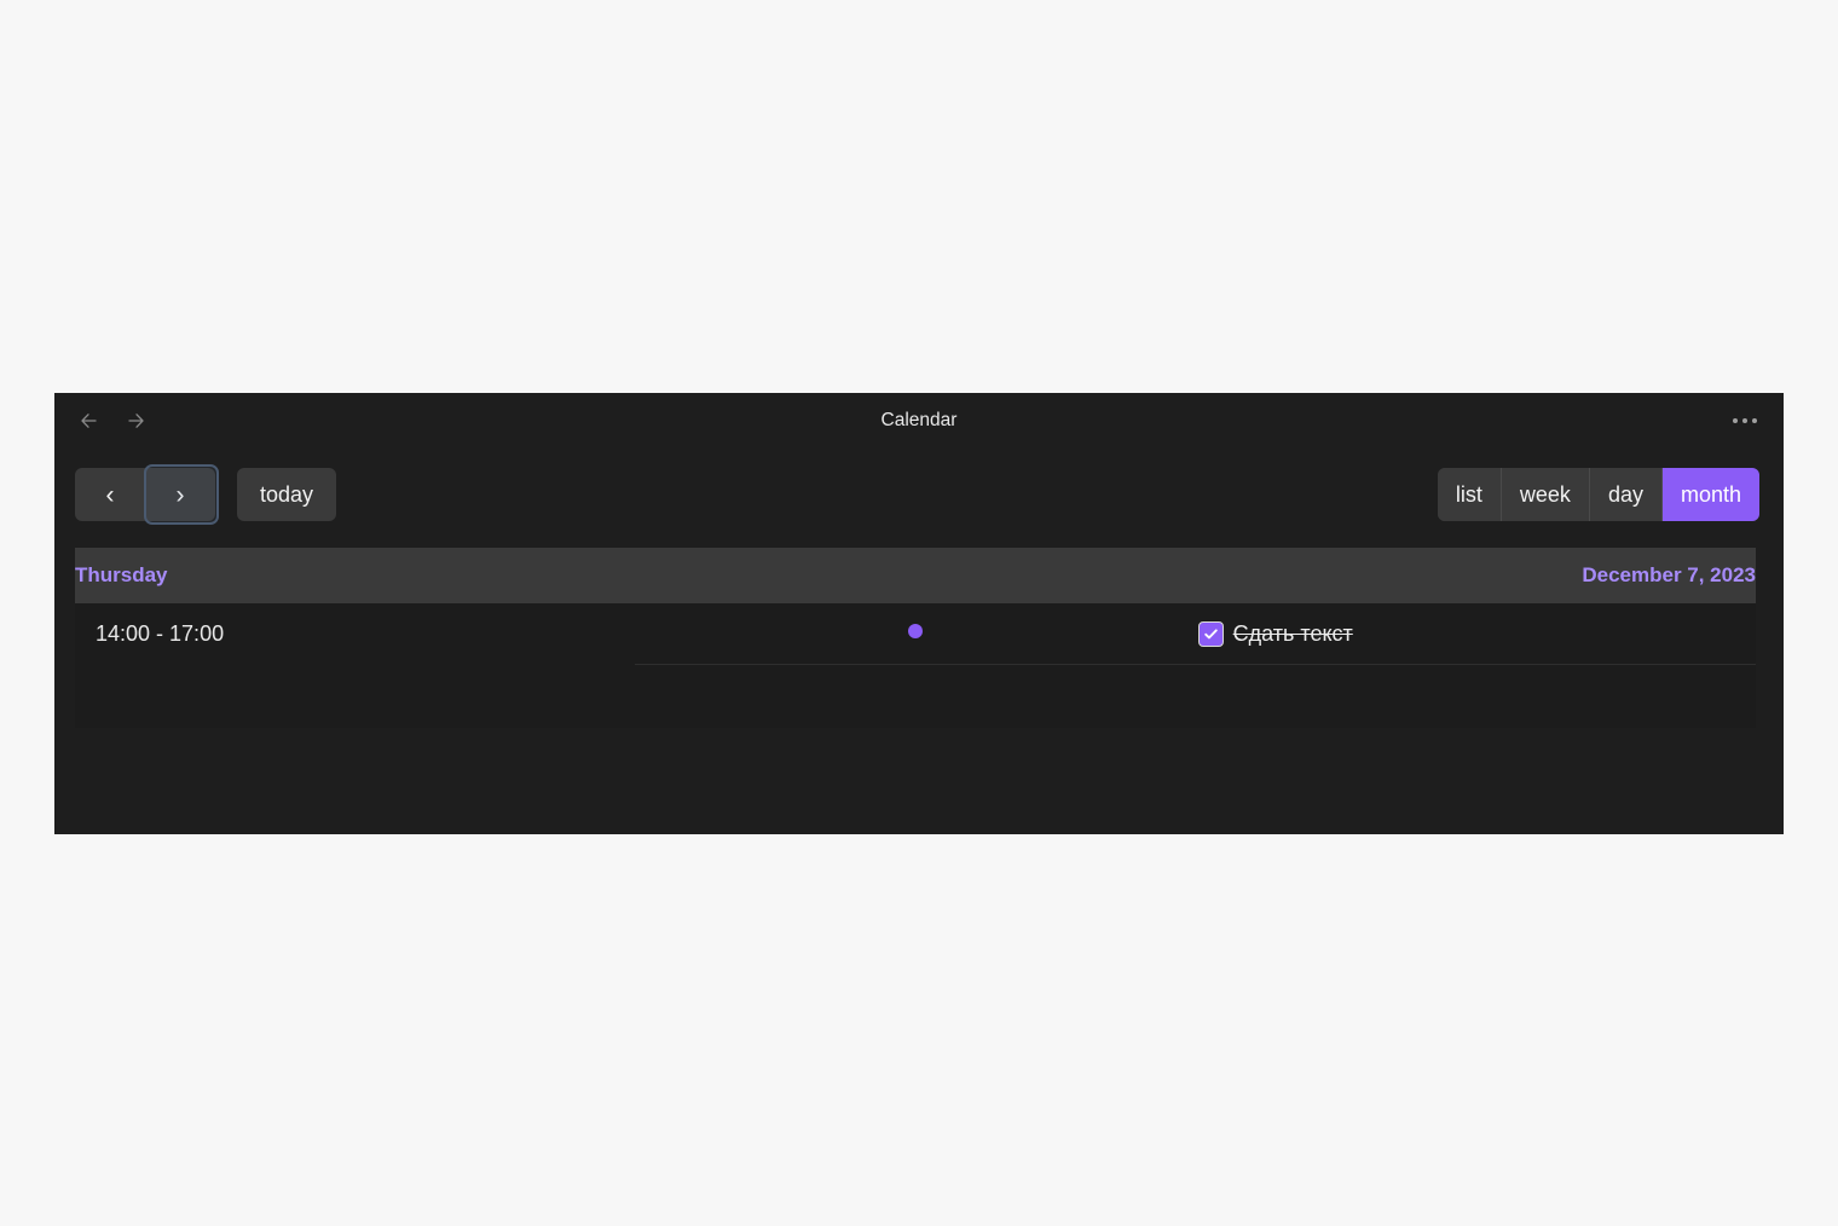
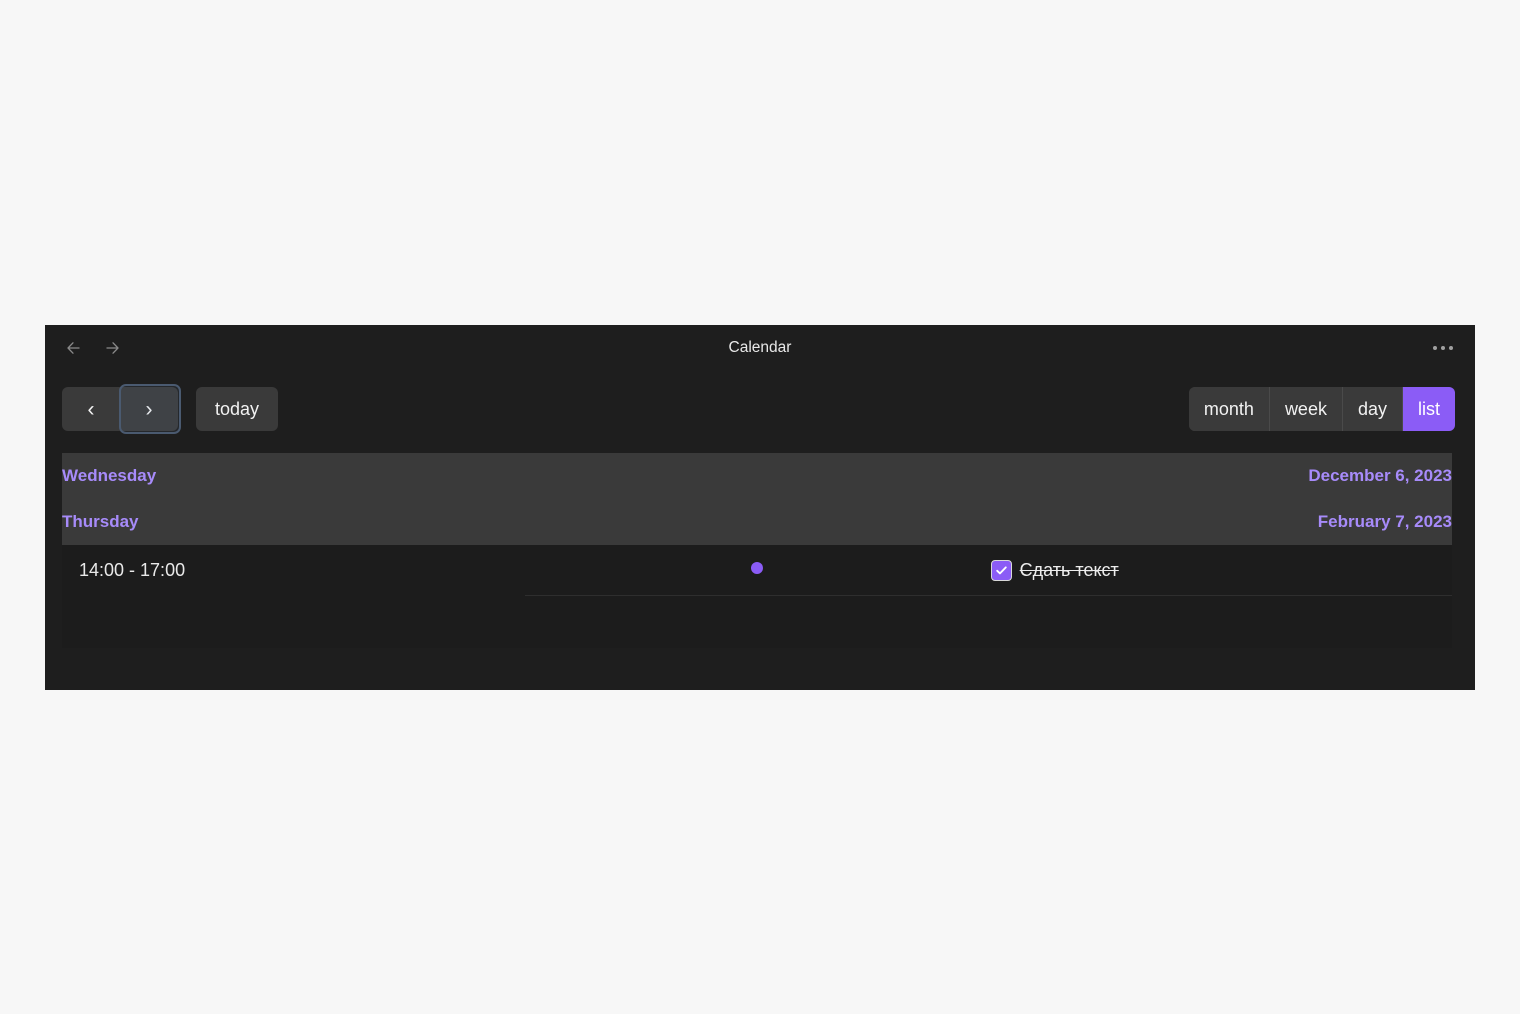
  Calendar
  ‹
  ›
  today
- list
+ month
  week
  day
- month
+ list
+ Wednesday	December 6, 2023
- Thursday	December 7, 2023
+ Thursday	February 7, 2023
  14:00 - 17:00		Сдать текст
